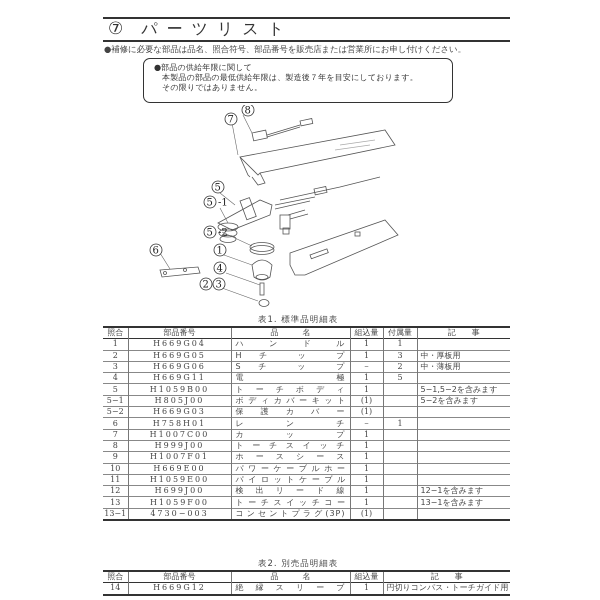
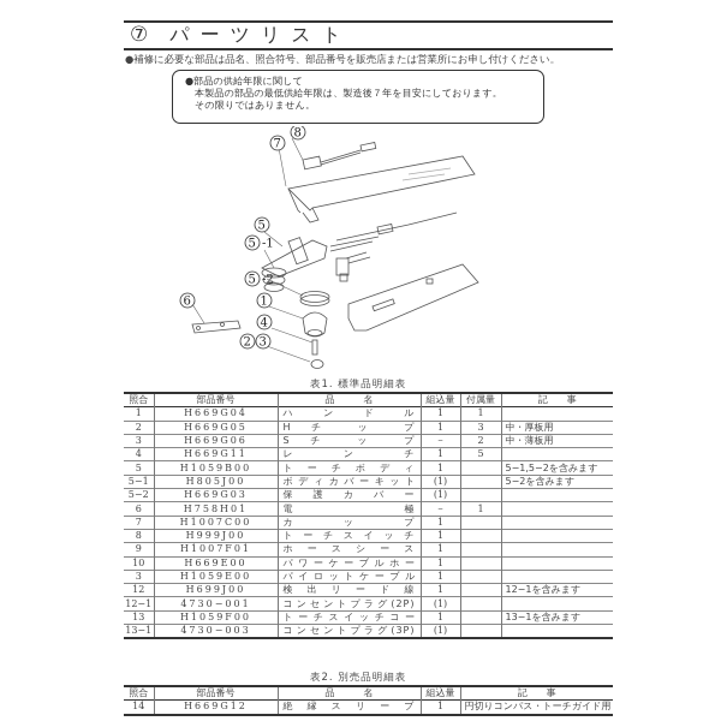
  ⑦ パーツリスト
  ●補修に必要な部品は品名、照合符号、部品番号を販売店または営業所にお申し付けください。
  ●部品の供給年限に関して
  本製品の部品の最低供給年限は、製造後７年を目安にしております。
  その限りではありません。
  8
  7
  5
  5
  -1
  5
  -2
  1
  4
  2
  3
  6
  表1. 標準品明細表
  照合	部品番号	品 名	組込量	付属量	記 事
  1	H669G04	ハ ン ド ル	1	1
  2	H669G05	H チ ッ プ	1	3	中・厚板用
  3	H669G06	S チ ッ プ	－	2	中・薄板用
- 4	H669G11	電 極	1	5
+ 4	H669G11	レ ン チ	1	5
  5	H1059B00	ト ー チ ボ デ ィ	1		5−1,5−2を含みます
  5−1	H805J00	ボ デ ィ カ バ ー キ ッ ト	(1)		5−2を含みます
  5−2	H669G03	保 護 カ バ ー	(1)
- 6	H758H01	レ ン チ	－	1
+ 6	H758H01	電 極	－	1
  7	H1007C00	カ ッ プ	1
  8	H999J00	ト ー チ ス イ ッ チ	1
  9	H1007F01	ホ ー ス シ ー ス	1
  10	H669E00	パ ワ ー ケ ー ブ ル ホ ー	1
- 11	H1059E00	パ イ ロ ッ ト ケ ー ブ ル	1
+ 3	H1059E00	パ イ ロ ッ ト ケ ー ブ ル	1
  12	H699J00	検 出 リ ー ド 線	1		12−1を含みます
+ 12−1	4730−001	コンセントプラグ(2P)	(1)
  13	H1059F00	ト ー チ ス イ ッ チ コ ー	1		13−1を含みます
  13−1	4730−003	コンセントプラグ(3P)	(1)
  表2. 別売品明細表
  照合	部品番号	品 名	組込量	記 事
  14	H669G12	絶 縁 ス リ ー ブ	1	円切りコンパス・トーチガイド用
